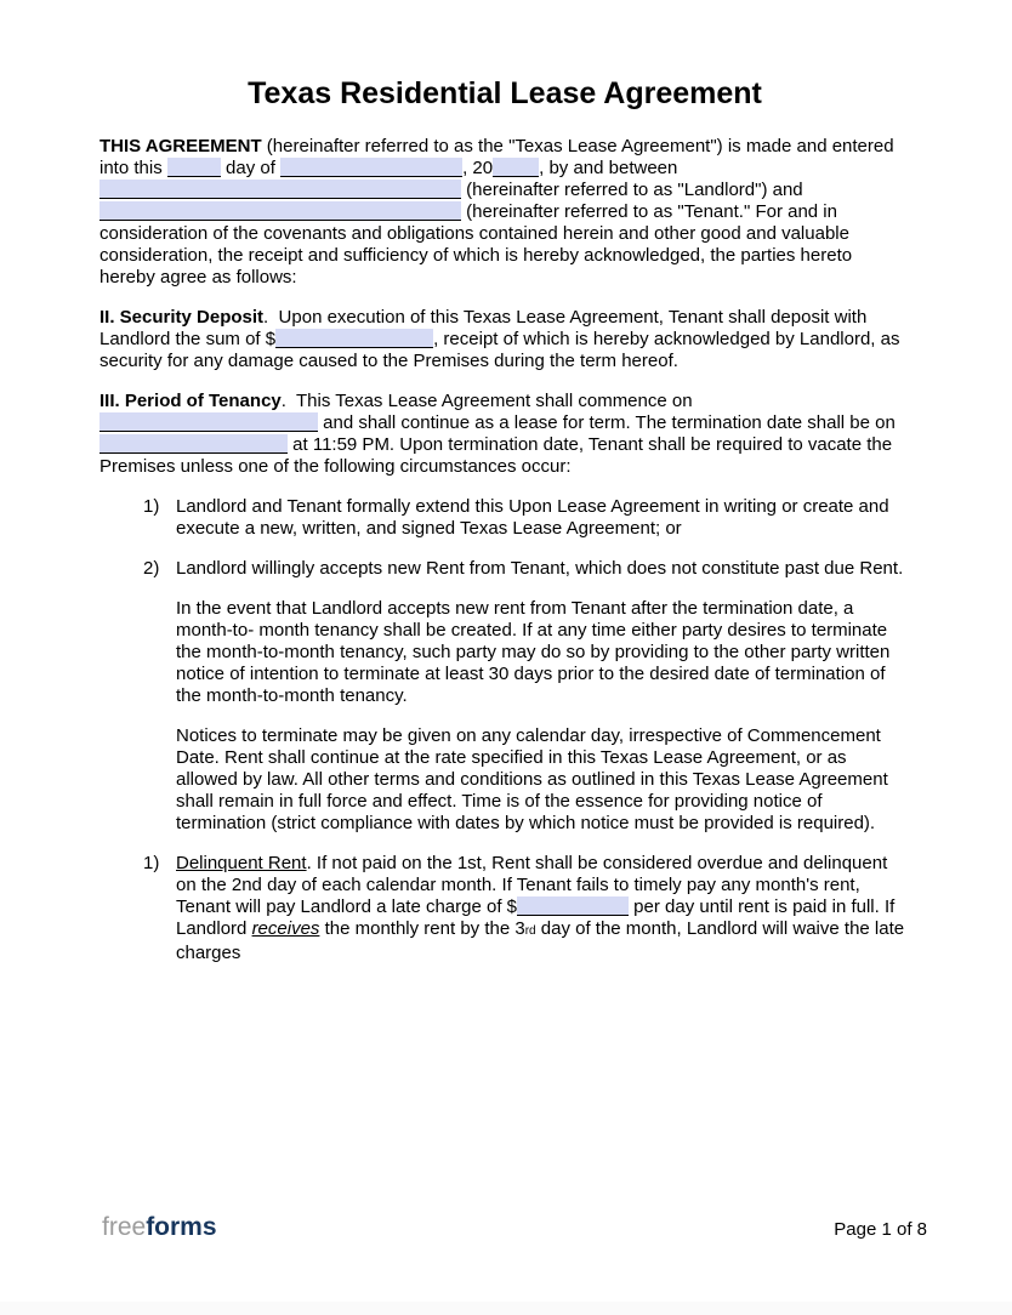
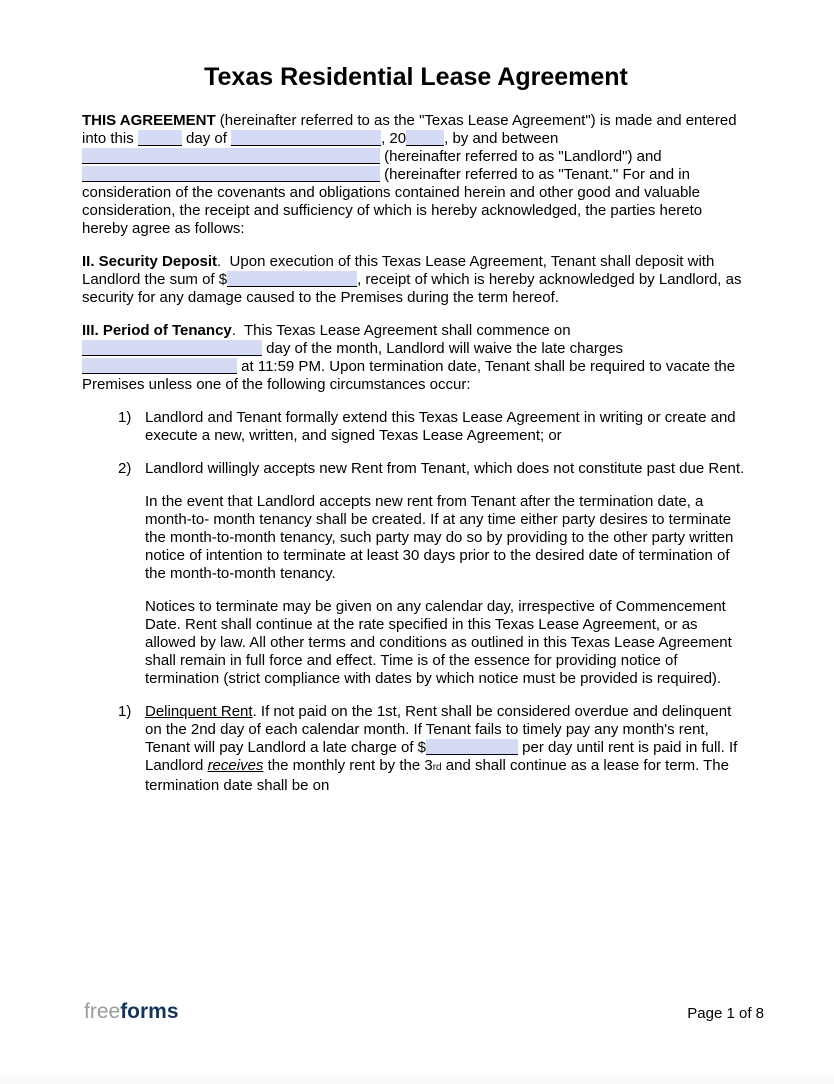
  Texas Residential Lease Agreement
  THIS AGREEMENT (hereinafter referred to as the "Texas Lease Agreement") is made and entered into this day of , 20 , by and between (hereinafter referred to as "Landlord") and (hereinafter referred to as "Tenant." For and in consideration of the covenants and obligations contained herein and other good and valuable consideration, the receipt and sufficiency of which is hereby acknowledged, the parties hereto hereby agree as follows:
  II. Security Deposit. Upon execution of this Texas Lease Agreement, Tenant shall deposit with Landlord the sum of $ , receipt of which is hereby acknowledged by Landlord, as security for any damage caused to the Premises during the term hereof.
- III. Period of Tenancy. This Texas Lease Agreement shall commence on and shall continue as a lease for term. The termination date shall be on at 11:59 PM. Upon termination date, Tenant shall be required to vacate the Premises unless one of the following circumstances occur:
+ III. Period of Tenancy. This Texas Lease Agreement shall commence on day of the month, Landlord will waive the late charges at 11:59 PM. Upon termination date, Tenant shall be required to vacate the Premises unless one of the following circumstances occur:
  1)
- Landlord and Tenant formally extend this Upon Lease Agreement in writing or create and execute a new, written, and signed Texas Lease Agreement; or
+ Landlord and Tenant formally extend this Texas Lease Agreement in writing or create and execute a new, written, and signed Texas Lease Agreement; or
  2)
  Landlord willingly accepts new Rent from Tenant, which does not constitute past due Rent.
  In the event that Landlord accepts new rent from Tenant after the termination date, a month-to- month tenancy shall be created. If at any time either party desires to terminate the month-to-month tenancy, such party may do so by providing to the other party written notice of intention to terminate at least 30 days prior to the desired date of termination of the month-to-month tenancy.
  Notices to terminate may be given on any calendar day, irrespective of Commencement Date. Rent shall continue at the rate specified in this Texas Lease Agreement, or as allowed by law. All other terms and conditions as outlined in this Texas Lease Agreement shall remain in full force and effect. Time is of the essence for providing notice of termination (strict compliance with dates by which notice must be provided is required).
  1)
- Delinquent Rent. If not paid on the 1st, Rent shall be considered overdue and delinquent on the 2nd day of each calendar month. If Tenant fails to timely pay any month's rent, Tenant will pay Landlord a late charge of $ per day until rent is paid in full. If Landlord receives the monthly rent by the 3rd day of the month, Landlord will waive the late charges
+ Delinquent Rent. If not paid on the 1st, Rent shall be considered overdue and delinquent on the 2nd day of each calendar month. If Tenant fails to timely pay any month's rent, Tenant will pay Landlord a late charge of $ per day until rent is paid in full. If Landlord receives the monthly rent by the 3rd and shall continue as a lease for term. The termination date shall be on
  freeforms
  Page 1 of 8
